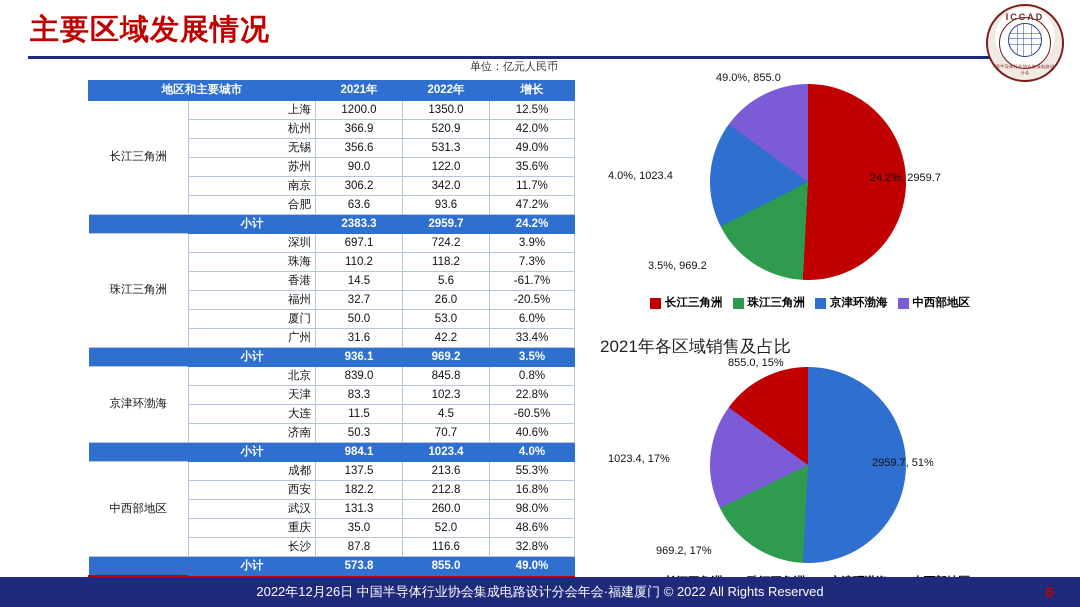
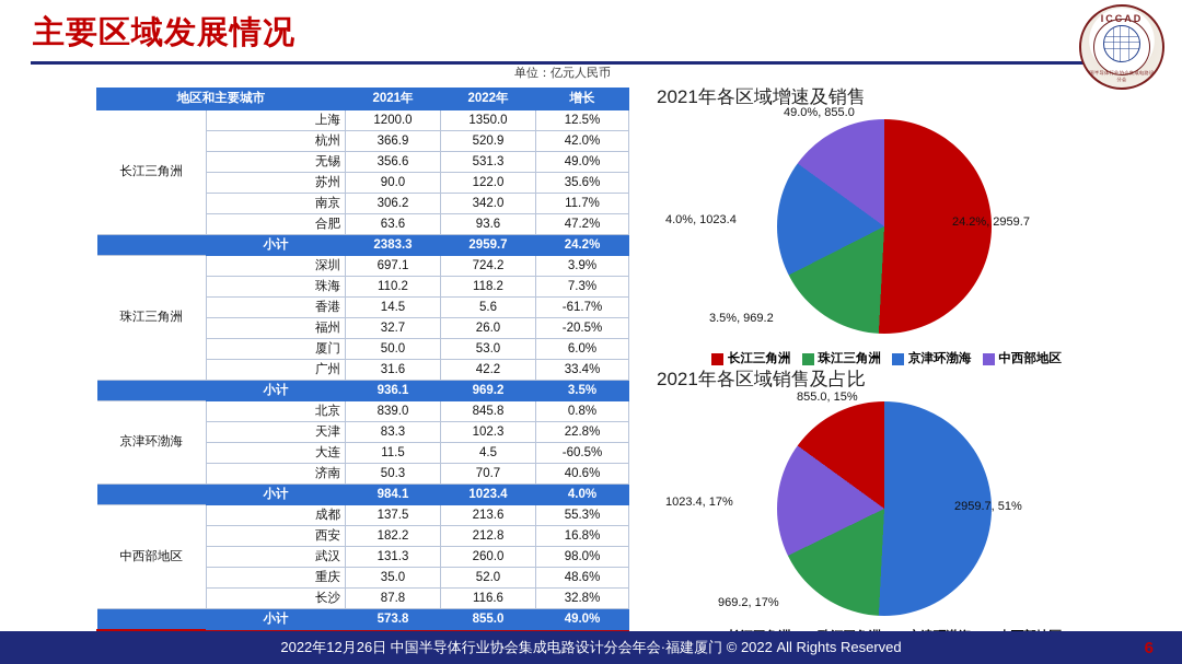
  主要区域发展情况
  ICCAD
  单位：亿元人民币
  地区和主要城市	2021年	2022年	增长
  长江三角洲	上海	1200.0	1350.0	12.5%
  杭州	366.9	520.9	42.0%
  无锡	356.6	531.3	49.0%
  苏州	90.0	122.0	35.6%
  南京	306.2	342.0	11.7%
  合肥	63.6	93.6	47.2%
  	小计	2383.3	2959.7	24.2%
  珠江三角洲	深圳	697.1	724.2	3.9%
  珠海	110.2	118.2	7.3%
  香港	14.5	5.6	-61.7%
  福州	32.7	26.0	-20.5%
  厦门	50.0	53.0	6.0%
  广州	31.6	42.2	33.4%
  	小计	936.1	969.2	3.5%
  京津环渤海	北京	839.0	845.8	0.8%
  天津	83.3	102.3	22.8%
  大连	11.5	4.5	-60.5%
  济南	50.3	70.7	40.6%
  	小计	984.1	1023.4	4.0%
  中西部地区	成都	137.5	213.6	55.3%
  西安	182.2	212.8	16.8%
  武汉	131.3	260.0	98.0%
  重庆	35.0	52.0	48.6%
  长沙	87.8	116.6	32.8%
  	小计	573.8	855.0	49.0%
+ 2021年各区域增速及销售
  49.0%, 855.0
  24.2%, 2959.7
  4.0%, 1023.4
  3.5%, 969.2
  长江三角洲
  珠江三角洲
  京津环渤海
  中西部地区
  2021年各区域销售及占比
  855.0, 15%
  2959.7, 51%
  1023.4, 17%
  969.2, 17%
  2022年12月26日 中国半导体行业协会集成电路设计分会年会·福建厦门 © 2022 All Rights Reserved
  6
